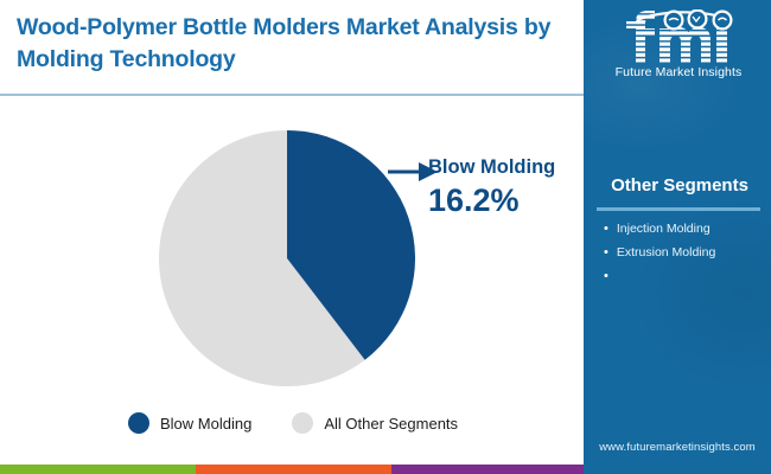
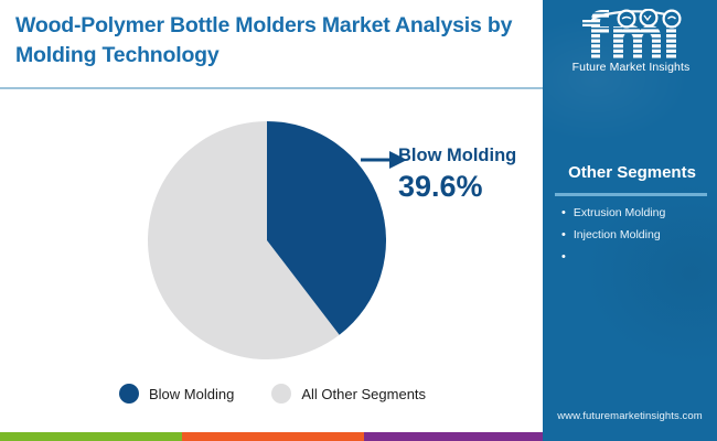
  Wood-Polymer Bottle Molders Market Analysis by Molding Technology
  Blow Molding
- 16.2%
+ 39.6%
  Blow Molding
  All Other Segments
  Future Market Insights
  Other Segments
  •
- Injection Molding
+ Extrusion Molding
  •
- Extrusion Molding
+ Injection Molding
  •
  www.futuremarketinsights.com
